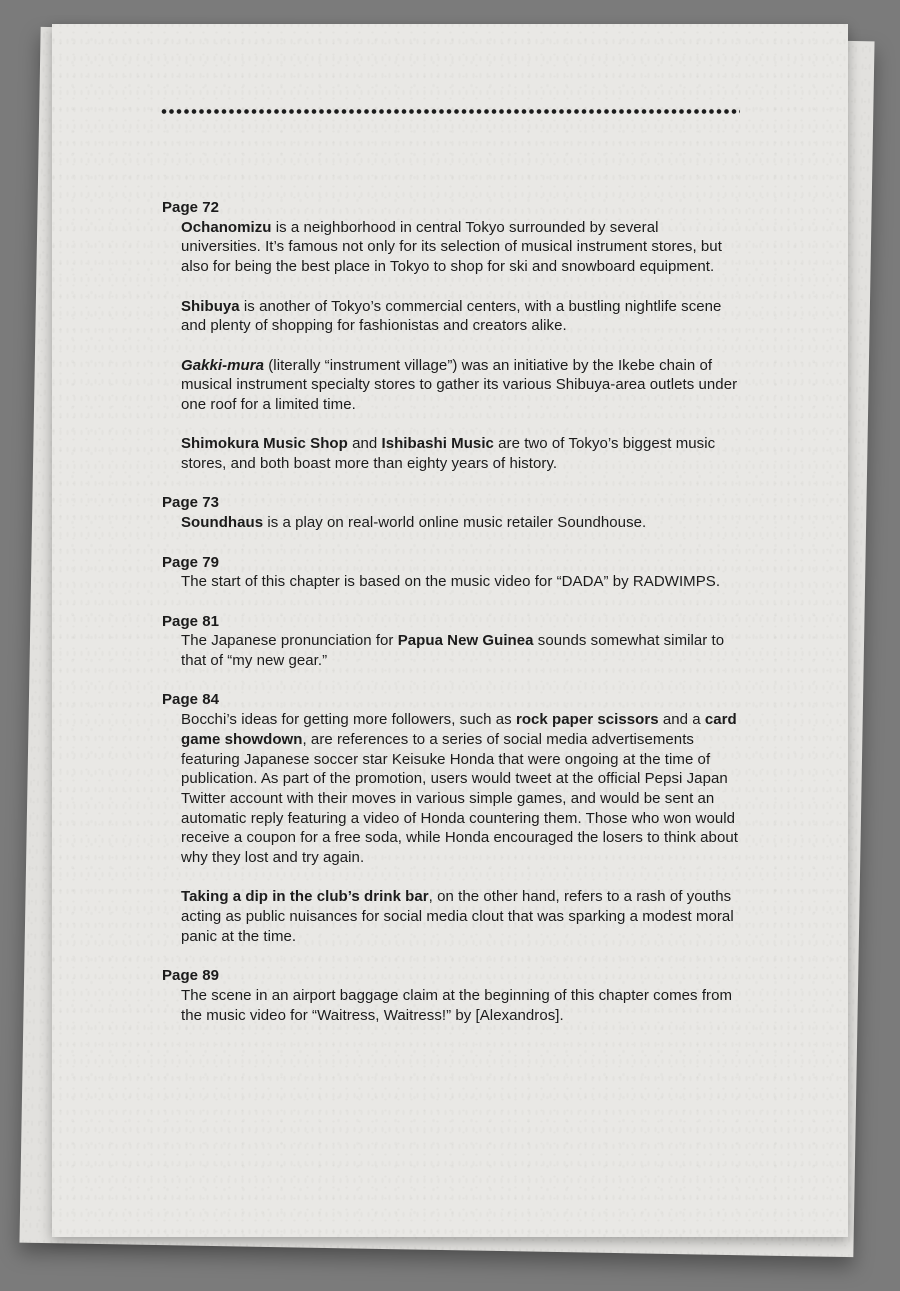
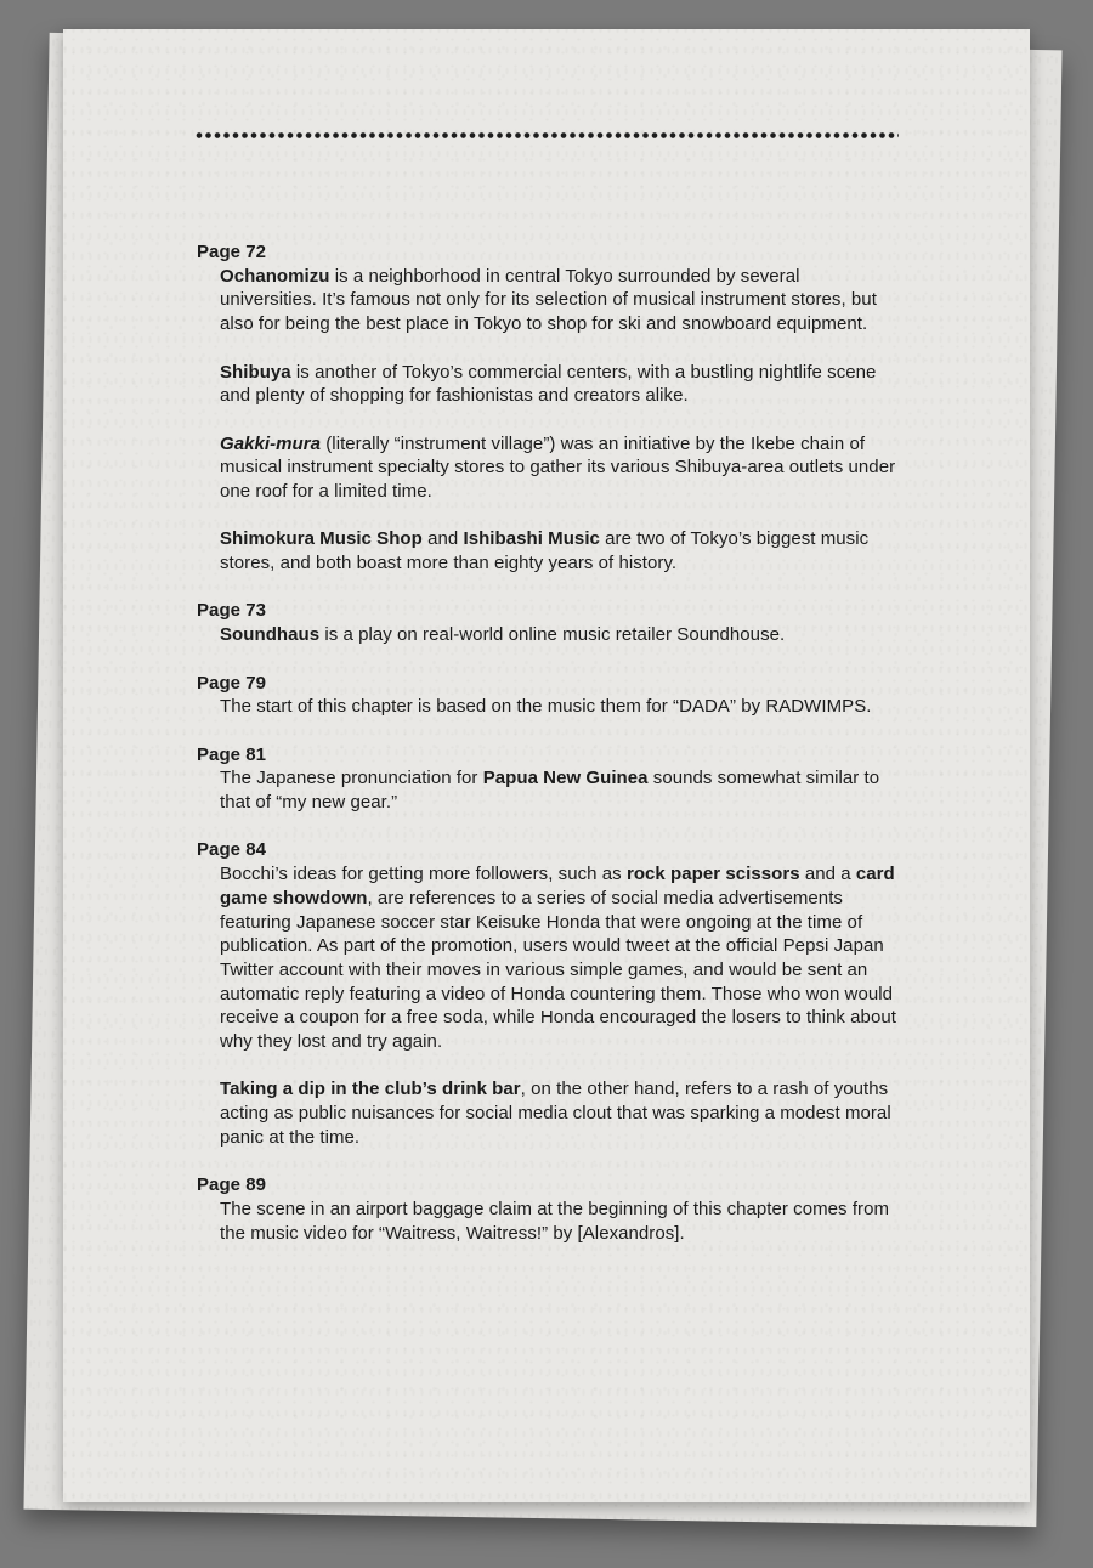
  Page 72
  Ochanomizu is a neighborhood in central Tokyo surrounded by several universities. It’s famous not only for its selection of musical instrument stores, but also for being the best place in Tokyo to shop for ski and snowboard equipment.
  Shibuya is another of Tokyo’s commercial centers, with a bustling nightlife scene and plenty of shopping for fashionistas and creators alike.
  Gakki-mura (literally “instrument village”) was an initiative by the Ikebe chain of musical instrument specialty stores to gather its various Shibuya-area outlets under one roof for a limited time.
  Shimokura Music Shop and Ishibashi Music are two of Tokyo’s biggest music stores, and both boast more than eighty years of history.
  Page 73
  Soundhaus is a play on real-world online music retailer Soundhouse.
  Page 79
- The start of this chapter is based on the music video for “DADA” by RADWIMPS.
+ The start of this chapter is based on the music them for “DADA” by RADWIMPS.
  Page 81
  The Japanese pronunciation for Papua New Guinea sounds somewhat similar to that of “my new gear.”
  Page 84
  Bocchi’s ideas for getting more followers, such as rock paper scissors and a card game showdown, are references to a series of social media advertisements featuring Japanese soccer star Keisuke Honda that were ongoing at the time of publication. As part of the promotion, users would tweet at the official Pepsi Japan Twitter account with their moves in various simple games, and would be sent an automatic reply featuring a video of Honda countering them. Those who won would receive a coupon for a free soda, while Honda encouraged the losers to think about why they lost and try again.
  Taking a dip in the club’s drink bar, on the other hand, refers to a rash of youths acting as public nuisances for social media clout that was sparking a modest moral panic at the time.
  Page 89
  The scene in an airport baggage claim at the beginning of this chapter comes from the music video for “Waitress, Waitress!” by [Alexandros].
